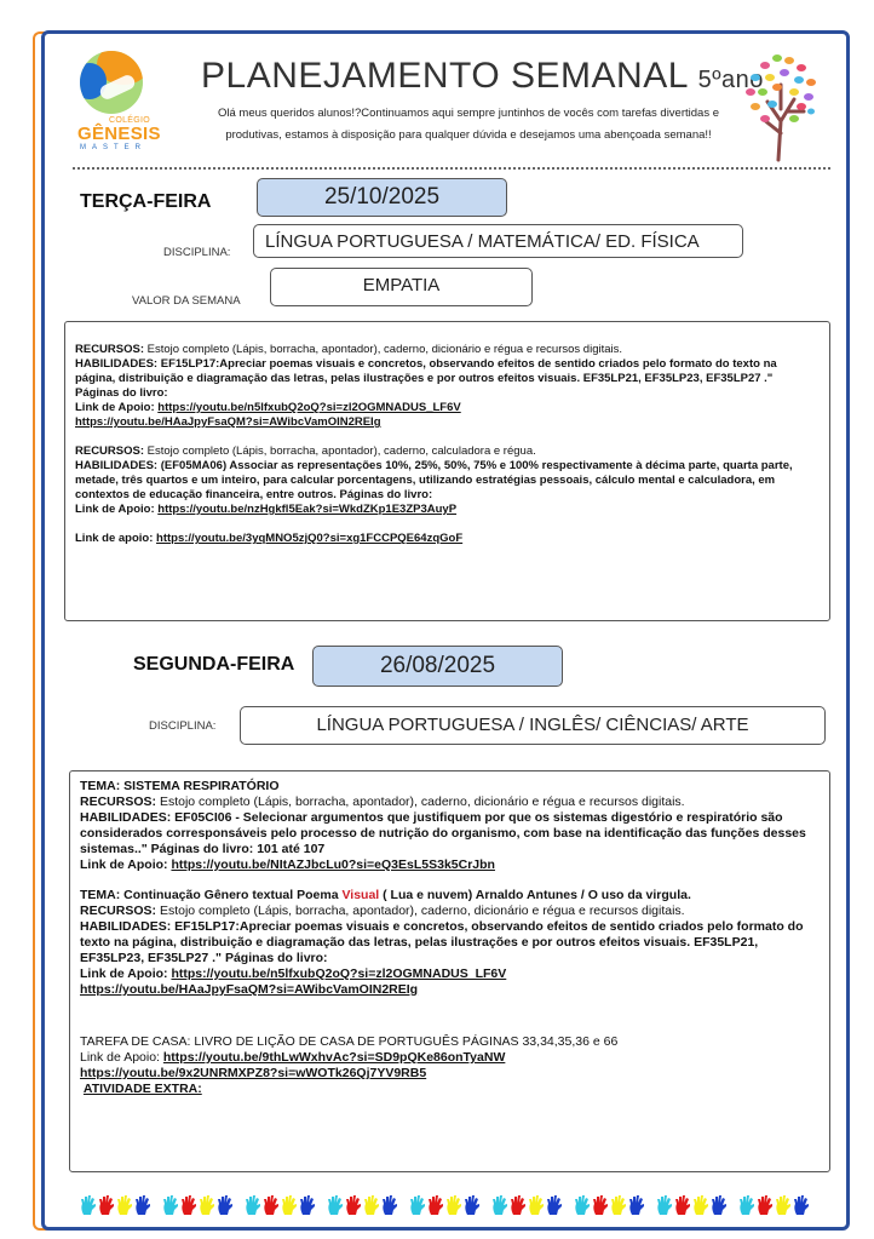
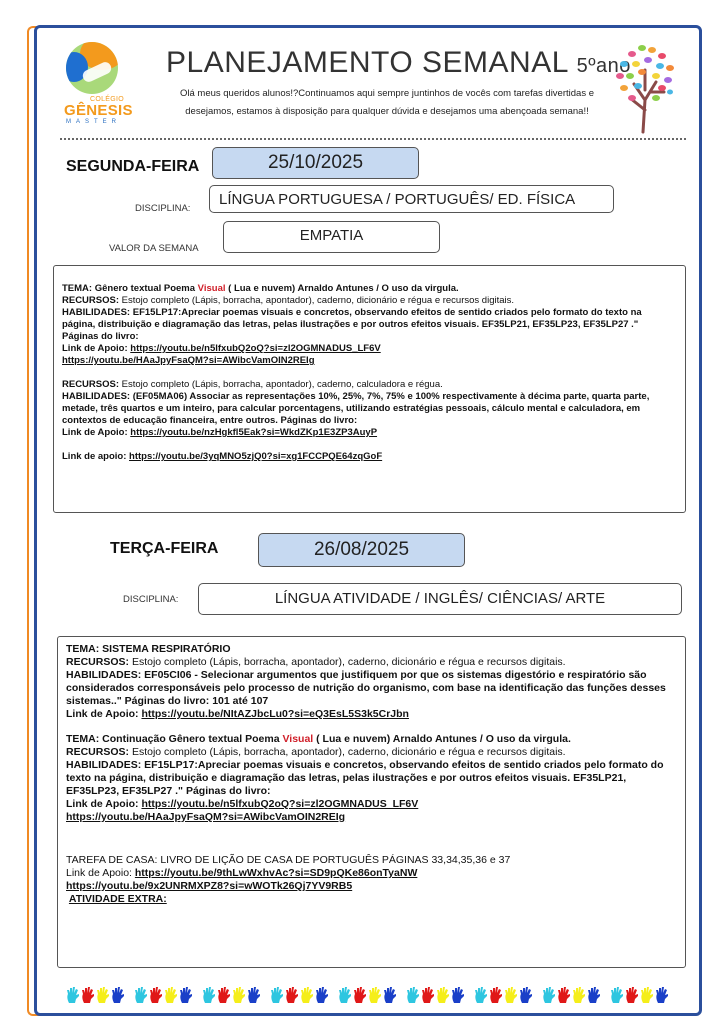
  GÊNESIS
  PLANEJAMENTO SEMANAL 5ºan
- Olá meus queridos alunos!?Continuamos aqui sempre juntinhos de vocês com tarefas divertidas e produtivas, estamos à disposição para qualquer dúvida e desejamos uma abençoada semana!!
+ Olá meus queridos alunos!?Continuamos aqui sempre juntinhos de vocês com tarefas divertidas e desejamos, estamos à disposição para qualquer dúvida e desejamos uma abençoada semana!!
- TERÇA-FEIRA
+ SEGUNDA-FEIRA
  25/10/2025
  DISCIPLINA:
- LÍNGUA PORTUGUESA / MATEMÁTICA/ ED. FÍSICA
+ LÍNGUA PORTUGUESA / PORTUGUÊS/ ED. FÍSICA
  VALOR DA SEMANA
  EMPATIA
+ TEMA: Gênero textual Poema Visual ( Lua e nuvem) Arnaldo Antunes / O uso da virgula.
  RECURSOS: Estojo completo (Lápis, borracha, apontador), caderno, dicionário e régua e recursos digitais.
  HABILIDADES: EF15LP17:Apreciar poemas visuais e concretos, observando efeitos de sentido criados pelo formato do texto na página, distribuição e diagramação das letras, pelas ilustrações e por outros efeitos visuais. EF35LP21, EF35LP23, EF35LP27 ." Páginas do livro:
  Link de Apoio: https://youtu.be/n5lfxubQ2oQ?si=zl2OGMNADUS_LF6V
  https://youtu.be/HAaJpyFsaQM?si=AWibcVamOIN2REIg
  RECURSOS: Estojo completo (Lápis, borracha, apontador), caderno, calculadora e régua.
- HABILIDADES: (EF05MA06) Associar as representações 10%, 25%, 50%, 75% e 100% respectivamente à décima parte, quarta parte, metade, três quartos e um inteiro, para calcular porcentagens, utilizando estratégias pessoais, cálculo mental e calculadora, em contextos de educação financeira, entre outros. Páginas do livro:
+ HABILIDADES: (EF05MA06) Associar as representações 10%, 25%, 7%, 75% e 100% respectivamente à décima parte, quarta parte, metade, três quartos e um inteiro, para calcular porcentagens, utilizando estratégias pessoais, cálculo mental e calculadora, em contextos de educação financeira, entre outros. Páginas do livro:
  Link de Apoio: https://youtu.be/nzHgkfl5Eak?si=WkdZKp1E3ZP3AuyP
  Link de apoio: https://youtu.be/3yqMNO5zjQ0?si=xg1FCCPQE64zqGoF
- SEGUNDA-FEIRA
+ TERÇA-FEIRA
  26/08/2025
  DISCIPLINA:
- LÍNGUA PORTUGUESA / INGLÊS/ CIÊNCIAS/ ARTE
+ LÍNGUA ATIVIDADE / INGLÊS/ CIÊNCIAS/ ARTE
  TEMA: SISTEMA RESPIRATÓRIO
  RECURSOS: Estojo completo (Lápis, borracha, apontador), caderno, dicionário e régua e recursos digitais.
  HABILIDADES: EF05CI06 - Selecionar argumentos que justifiquem por que os sistemas digestório e respiratório são considerados corresponsáveis pelo processo de nutrição do organismo, com base na identificação das funções desses sistemas.." Páginas do livro: 101 até 107
  Link de Apoio: https://youtu.be/NItAZJbcLu0?si=eQ3EsL5S3k5CrJbn
  TEMA: Continuação Gênero textual Poema Visual ( Lua e nuvem) Arnaldo Antunes / O uso da virgula.
  RECURSOS: Estojo completo (Lápis, borracha, apontador), caderno, dicionário e régua e recursos digitais.
  HABILIDADES: EF15LP17:Apreciar poemas visuais e concretos, observando efeitos de sentido criados pelo formato do texto na página, distribuição e diagramação das letras, pelas ilustrações e por outros efeitos visuais. EF35LP21, EF35LP23, EF35LP27 ." Páginas do livro:
  Link de Apoio: https://youtu.be/n5lfxubQ2oQ?si=zl2OGMNADUS_LF6V
  https://youtu.be/HAaJpyFsaQM?si=AWibcVamOIN2REIg
- TAREFA DE CASA: LIVRO DE LIÇÃO DE CASA DE PORTUGUÊS PÁGINAS 33,34,35,36 e 66
+ TAREFA DE CASA: LIVRO DE LIÇÃO DE CASA DE PORTUGUÊS PÁGINAS 33,34,35,36 e 37
  Link de Apoio: https://youtu.be/9thLwWxhvAc?si=SD9pQKe86onTyaNW
  https://youtu.be/9x2UNRMXPZ8?si=wWOTk26Qj7YV9RB5
  ATIVIDADE EXTRA:
